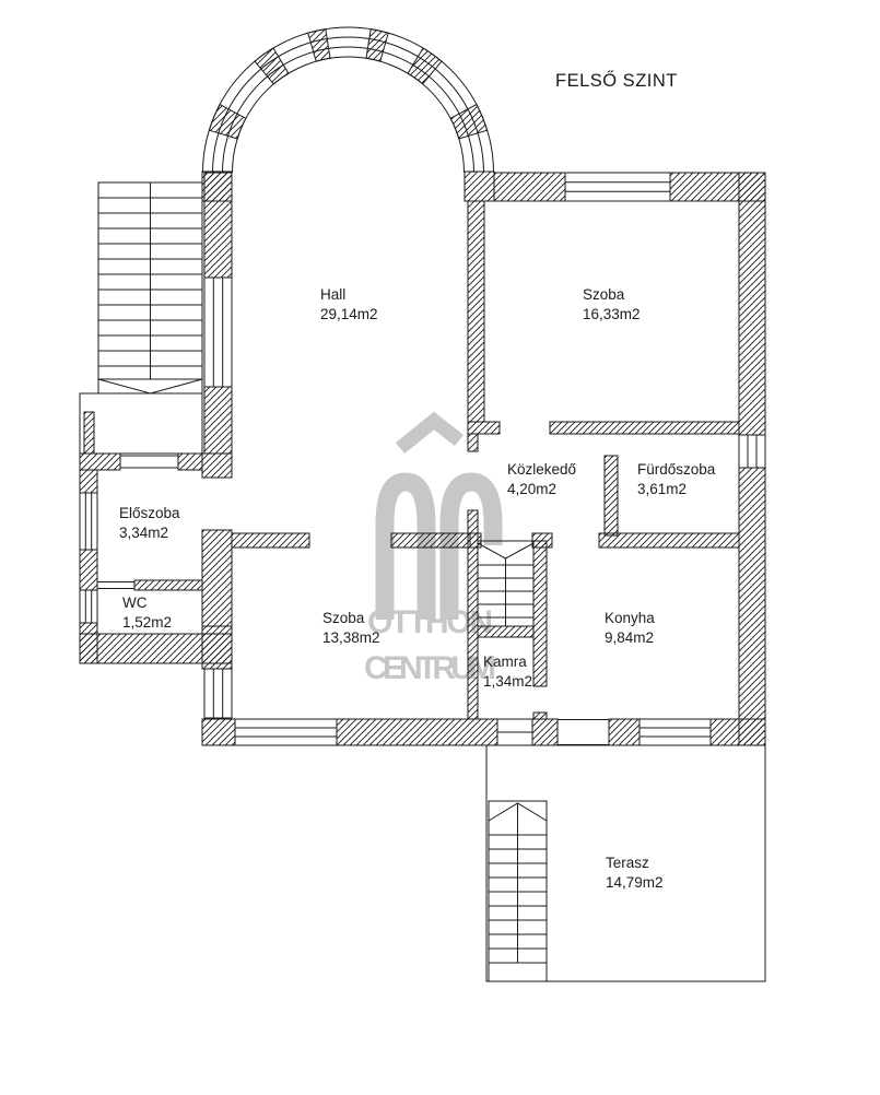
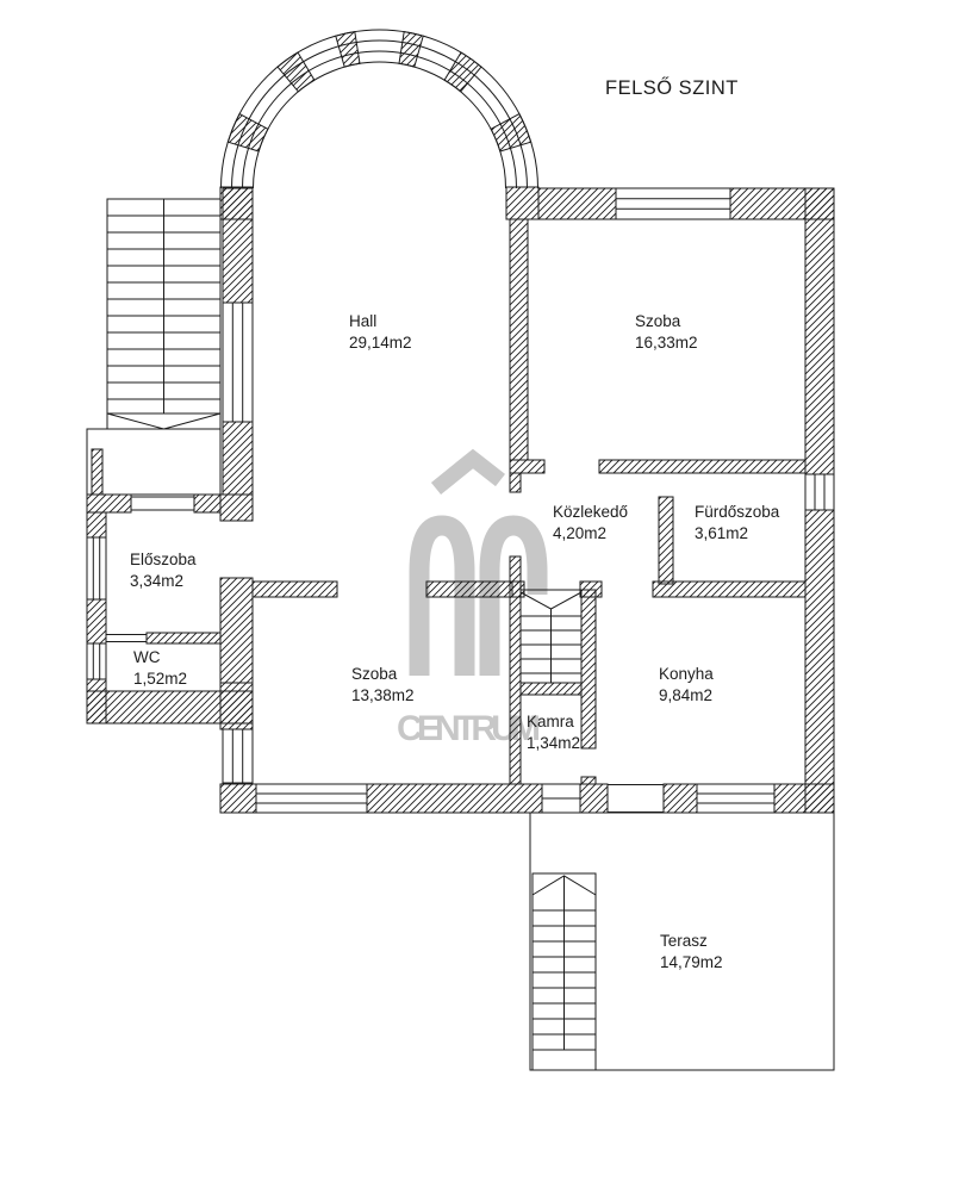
- OTTHON
  CENTRUM
  FELSŐ SZINT
  Hall
  29,14m2
  Szoba
  16,33m2
  Közlekedő
  4,20m2
  Fürdőszoba
  3,61m2
  Előszoba
  3,34m2
  WC
  1,52m2
  Szoba
  13,38m2
  Kamra
  1,34m2
  Konyha
  9,84m2
  Terasz
  14,79m2
